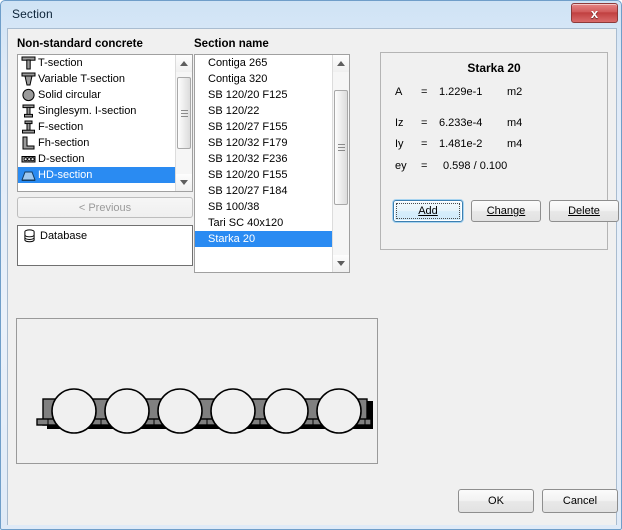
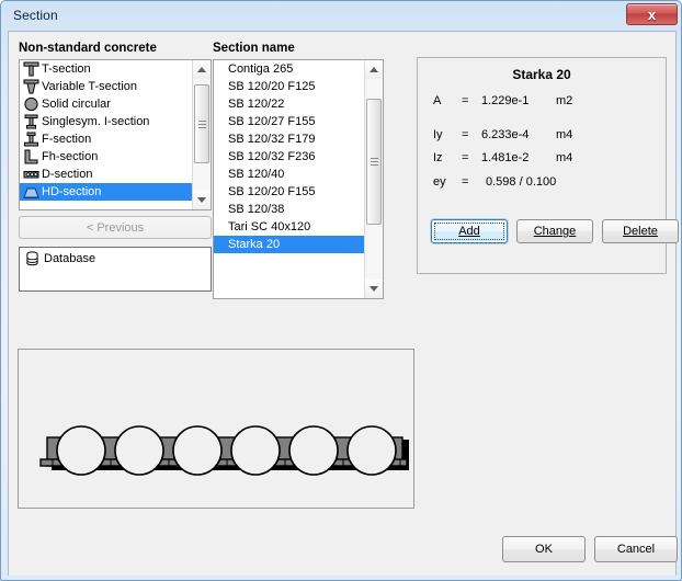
  Section
  x
  Non-standard concrete
  T-section
  Variable T-section
  Solid circular
  Singlesym. I-section
  F-section
  Fh-section
  D-section
  HD-section
  < Previous
  Database
  Section name
  Contiga 265
- Contiga 320
  SB 120/20 F125
  SB 120/22
  SB 120/27 F155
  SB 120/32 F179
  SB 120/32 F236
+ SB 120/40
  SB 120/20 F155
- SB 120/27 F184
- SB 100/38
+ SB 120/38
  Tari SC 40x120
  Starka 20
  Starka 20
  A
  =
  1.229e-1
  m2
- Iz
+ Iy
  =
  6.233e-4
  m4
- Iy
+ Iz
  =
  1.481e-2
  m4
  ey
  =
  0.598 / 0.100
  Add
  Change
  Delete
  OK
  Cancel
